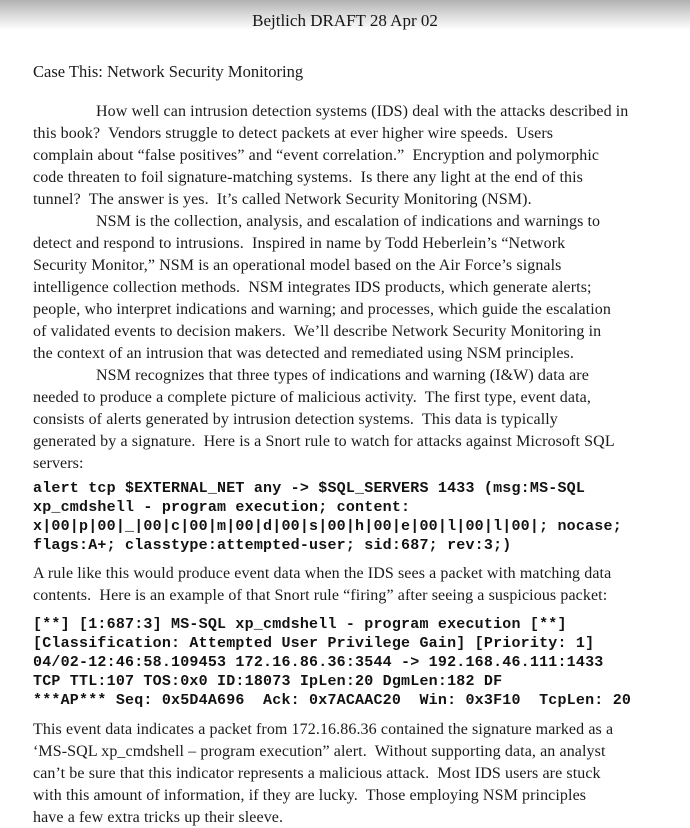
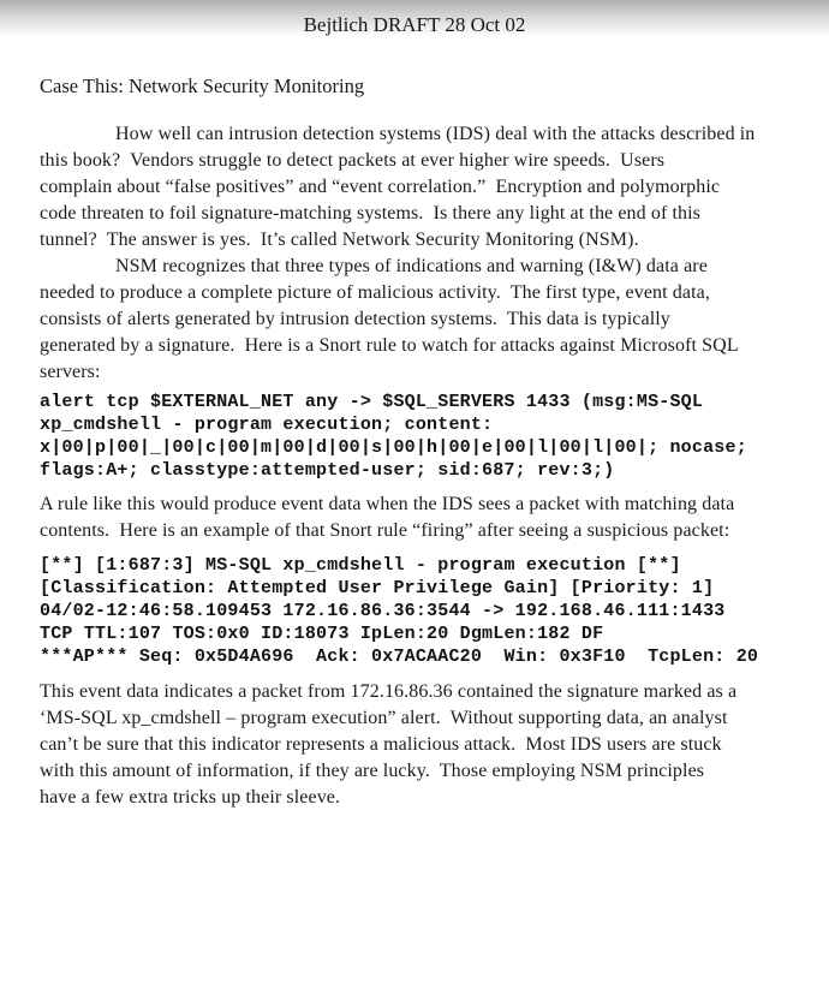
- Bejtlich DRAFT 28 Apr 02
+ Bejtlich DRAFT 28 Oct 02
  Case This: Network Security Monitoring
  How well can intrusion detection systems (IDS) deal with the attacks described in
  this book? Vendors struggle to detect packets at ever higher wire speeds. Users
  complain about “false positives” and “event correlation.” Encryption and polymorphic
  code threaten to foil signature-matching systems. Is there any light at the end of this
  tunnel? The answer is yes. It’s called Network Security Monitoring (NSM).
- NSM is the collection, analysis, and escalation of indications and warnings to
- detect and respond to intrusions. Inspired in name by Todd Heberlein’s “Network
- Security Monitor,” NSM is an operational model based on the Air Force’s signals
- intelligence collection methods. NSM integrates IDS products, which generate alerts;
- people, who interpret indications and warning; and processes, which guide the escalation
- of validated events to decision makers. We’ll describe Network Security Monitoring in
- the context of an intrusion that was detected and remediated using NSM principles.
  NSM recognizes that three types of indications and warning (I&W) data are
  needed to produce a complete picture of malicious activity. The first type, event data,
  consists of alerts generated by intrusion detection systems. This data is typically
  generated by a signature. Here is a Snort rule to watch for attacks against Microsoft SQL
  servers:
  alert tcp $EXTERNAL_NET any -> $SQL_SERVERS 1433 (msg:MS-SQL
  xp_cmdshell - program execution; content:
  x|00|p|00|_|00|c|00|m|00|d|00|s|00|h|00|e|00|l|00|l|00|; nocase;
  flags:A+; classtype:attempted-user; sid:687; rev:3;)
  A rule like this would produce event data when the IDS sees a packet with matching data
  contents. Here is an example of that Snort rule “firing” after seeing a suspicious packet:
  [**] [1:687:3] MS-SQL xp_cmdshell - program execution [**]
  [Classification: Attempted User Privilege Gain] [Priority: 1]
  04/02-12:46:58.109453 172.16.86.36:3544 -> 192.168.46.111:1433
  TCP TTL:107 TOS:0x0 ID:18073 IpLen:20 DgmLen:182 DF
  ***AP*** Seq: 0x5D4A696 Ack: 0x7ACAAC20 Win: 0x3F10 TcpLen: 20
  This event data indicates a packet from 172.16.86.36 contained the signature marked as a
  ‘MS-SQL xp_cmdshell – program execution” alert. Without supporting data, an analyst
  can’t be sure that this indicator represents a malicious attack. Most IDS users are stuck
  with this amount of information, if they are lucky. Those employing NSM principles
  have a few extra tricks up their sleeve.
